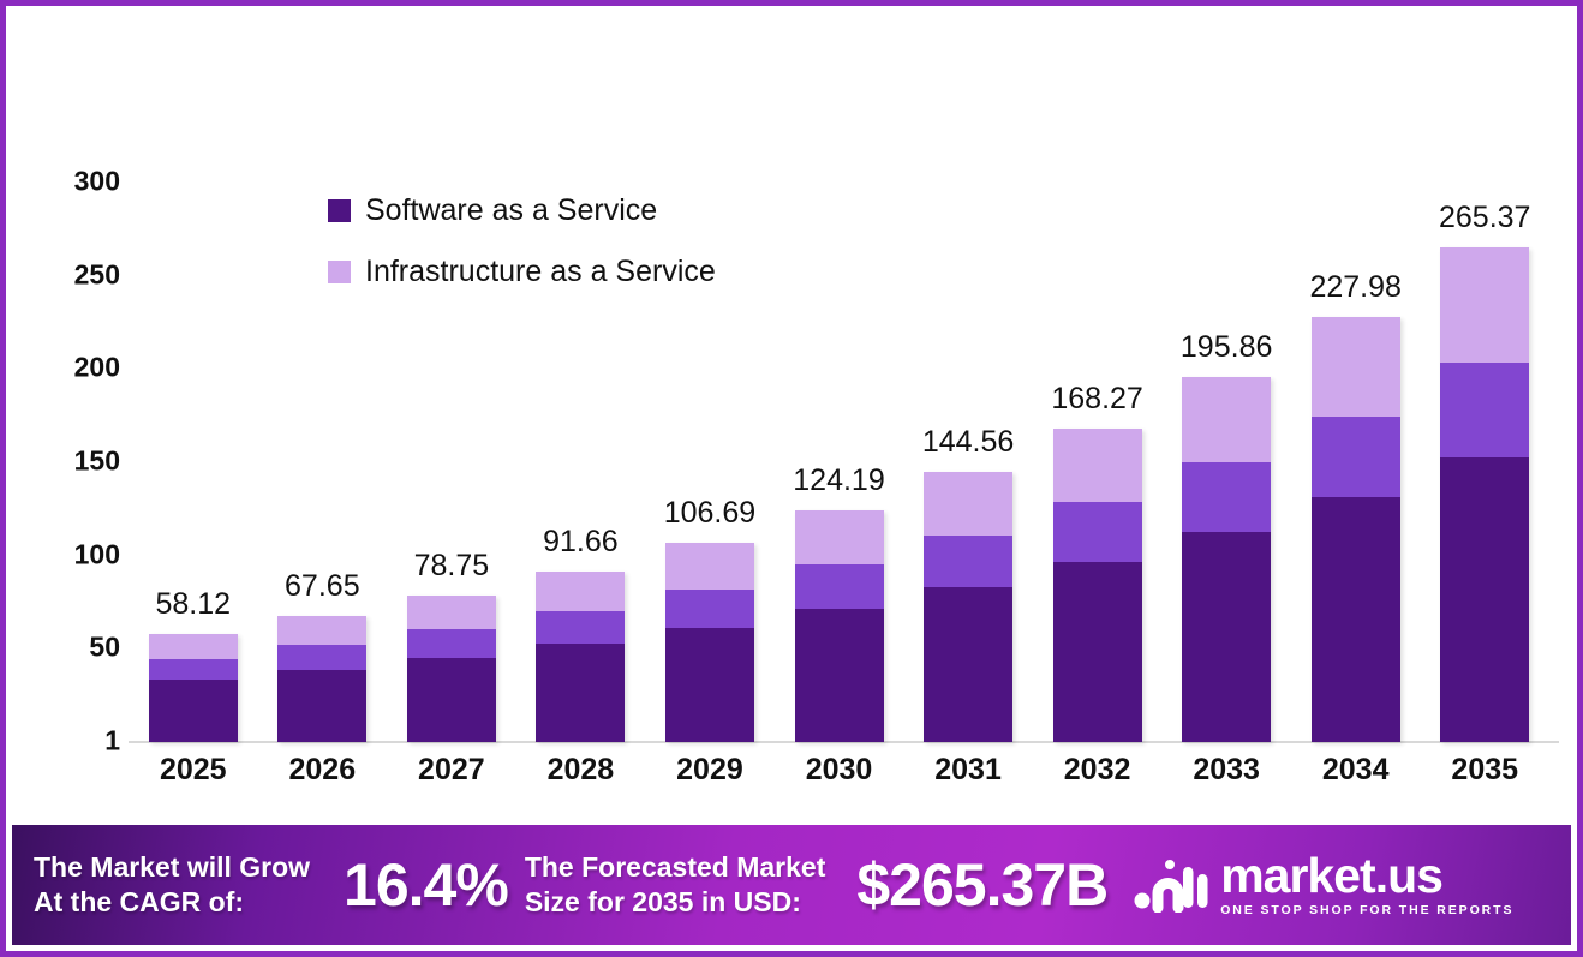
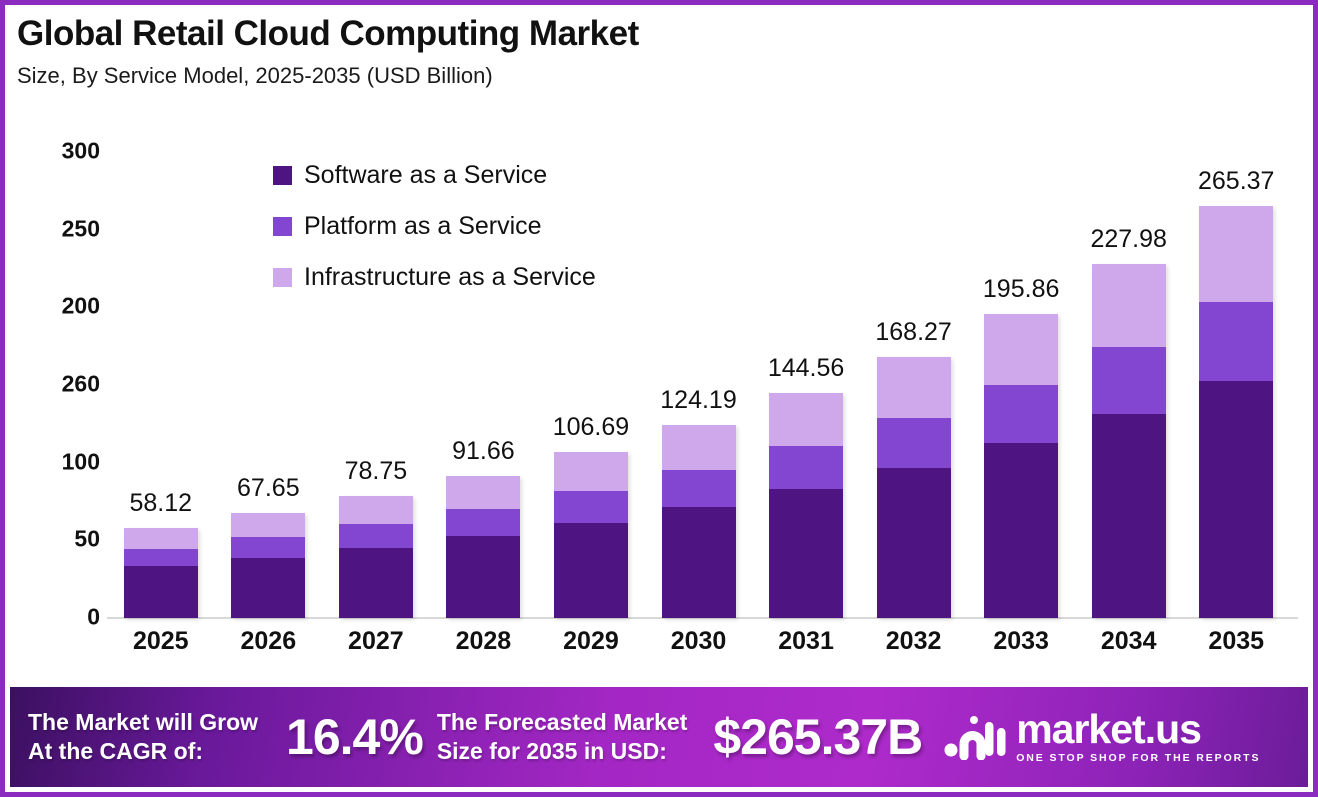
+ Global Retail Cloud Computing Market
+ Size, By Service Model, 2025-2035 (USD Billion)
- 1
+ 0
  50
  100
- 150
+ 260
  200
  250
  300
  58.12
  67.65
  78.75
  91.66
  106.69
  124.19
  144.56
  168.27
  195.86
  227.98
  265.37
  2025
  2026
  2027
  2028
  2029
  2030
  2031
  2032
  2033
  2034
  2035
  Software as a Service
+ Platform as a Service
  Infrastructure as a Service
  The Market will Grow
  At the CAGR of:
  16.4%
  The Forecasted Market
  Size for 2035 in USD:
  $265.37B
  market.us
  ONE STOP SHOP FOR THE REPORTS
